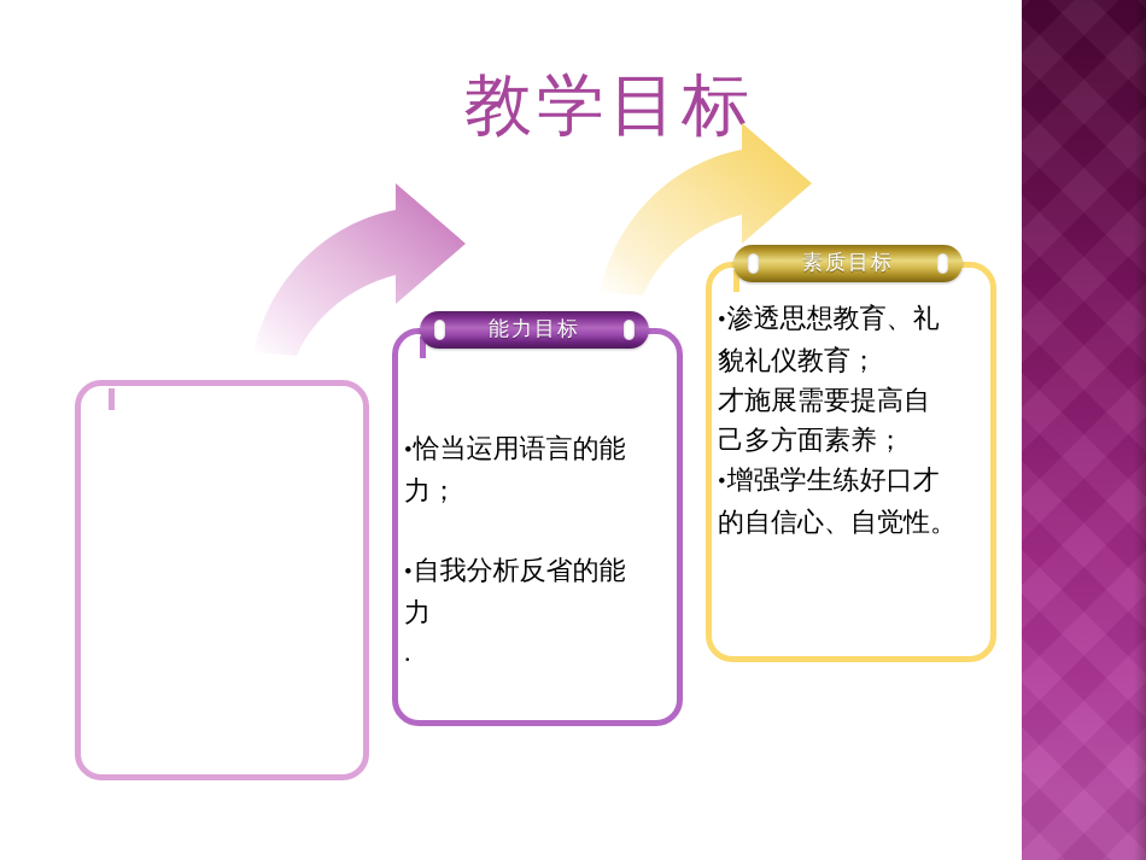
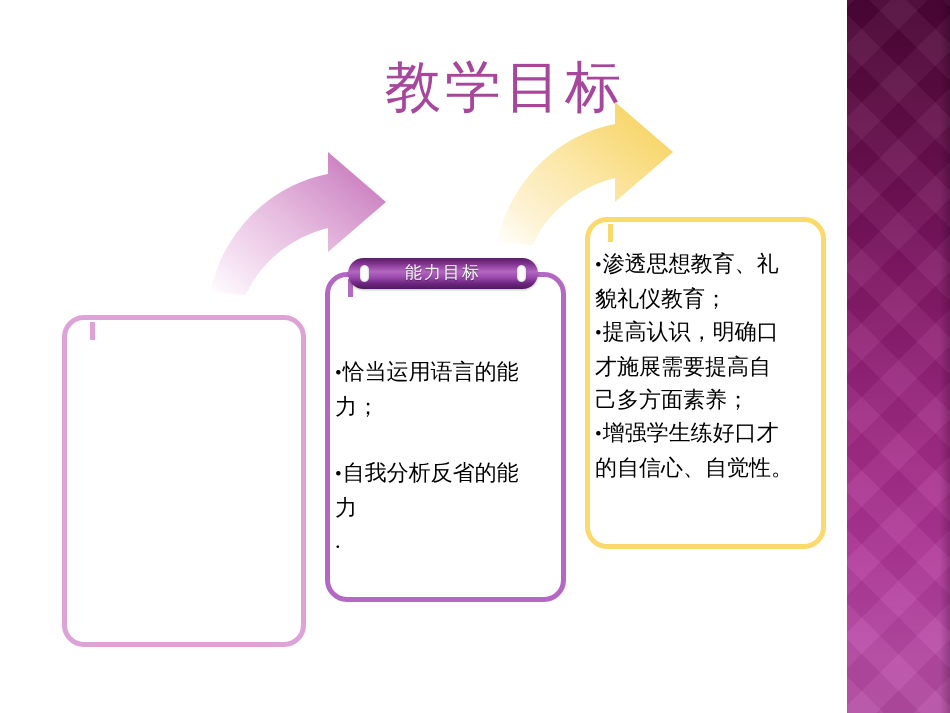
  教学目标
  能力目标
  恰当运用语言的能
  力；
  自我分析反省的能
  力
  .
- 素质目标
  渗透思想教育、礼
  貌礼仪教育；
+ 提高认识，明确口
  才施展需要提高自
  己多方面素养；
  增强学生练好口才
  的自信心、自觉性。
